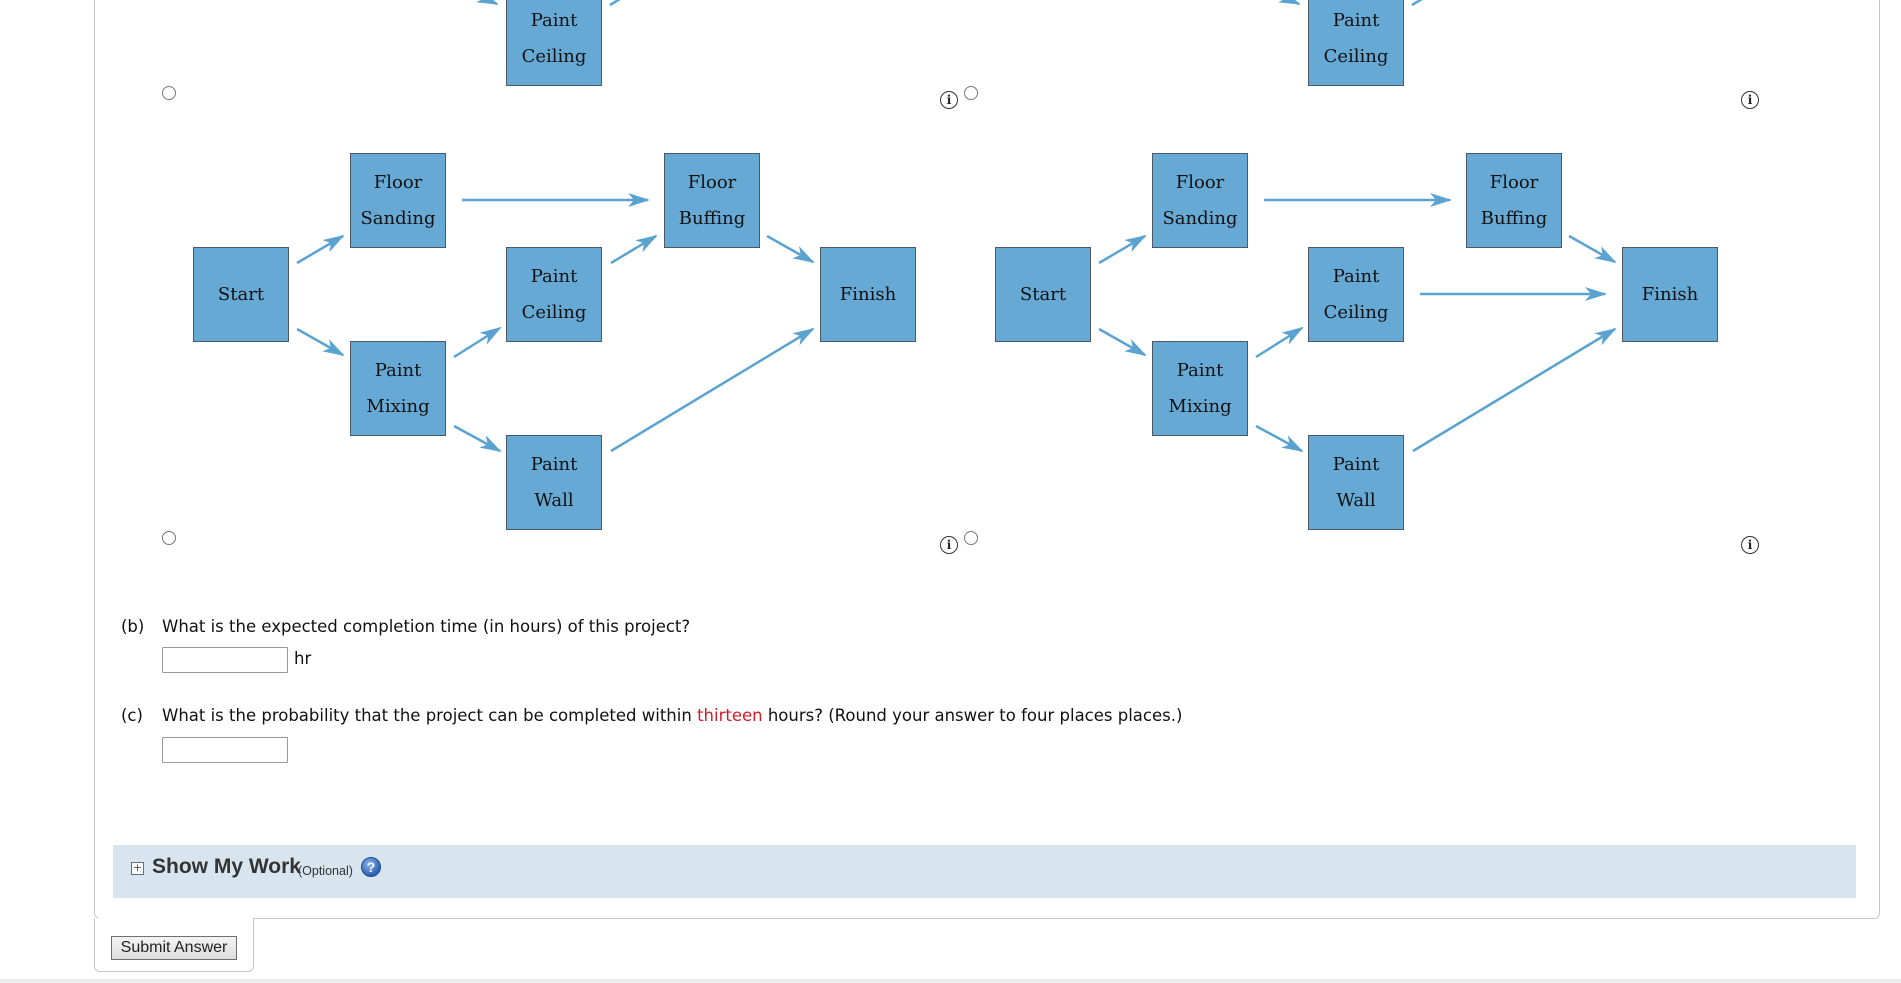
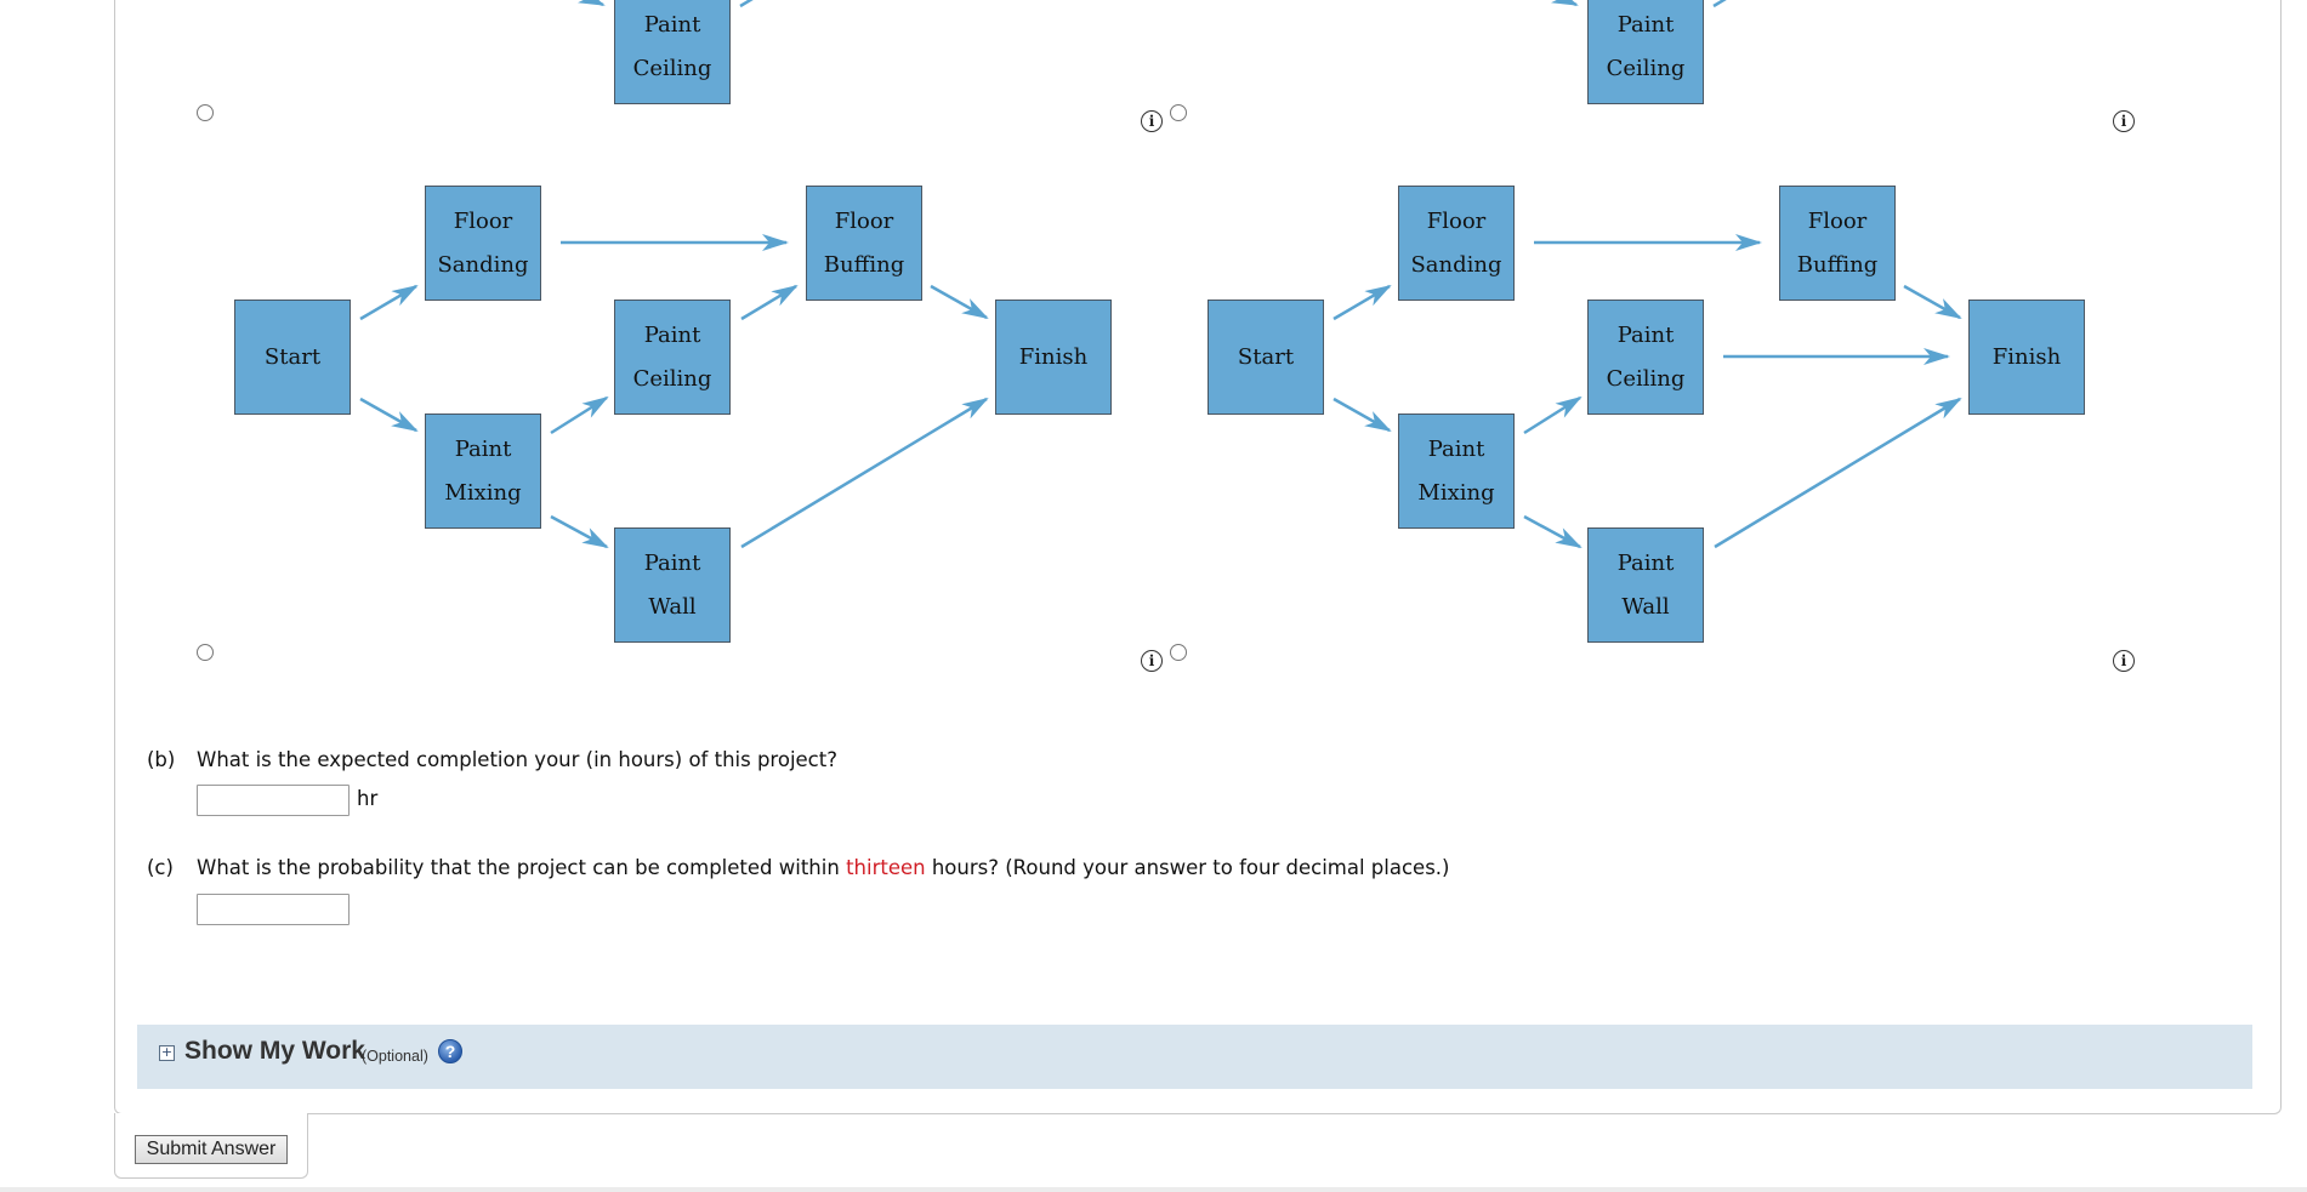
  Paint
  Ceiling
  Paint
  Ceiling
  i
  i
  Start
  Floor
  Sanding
  Paint
  Mixing
  Paint
  Ceiling
  Paint
  Wall
  Floor
  Buffing
  Finish
  Start
  Floor
  Sanding
  Paint
  Mixing
  Paint
  Ceiling
  Paint
  Wall
  Floor
  Buffing
  Finish
  i
  i
- (b) What is the expected completion time (in hours) of this project?
+ (b) What is the expected completion your (in hours) of this project?
  hr
- (c) What is the probability that the project can be completed within thirteen hours? (Round your answer to four places places.)
+ (c) What is the probability that the project can be completed within thirteen hours? (Round your answer to four decimal places.)
  +
  Show My Work
  (Optional)
  ?
  Submit Answer
